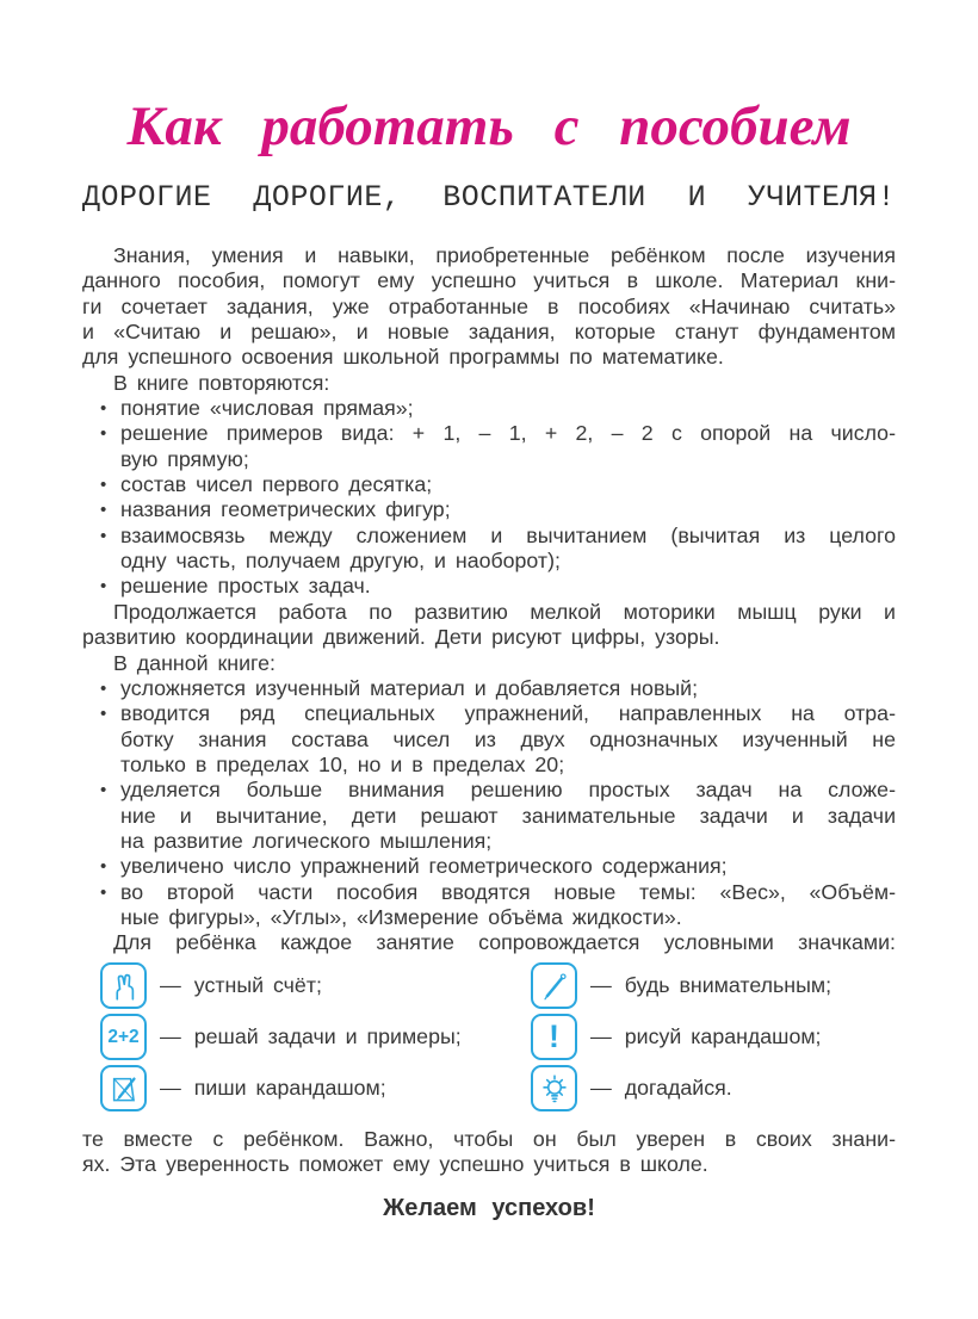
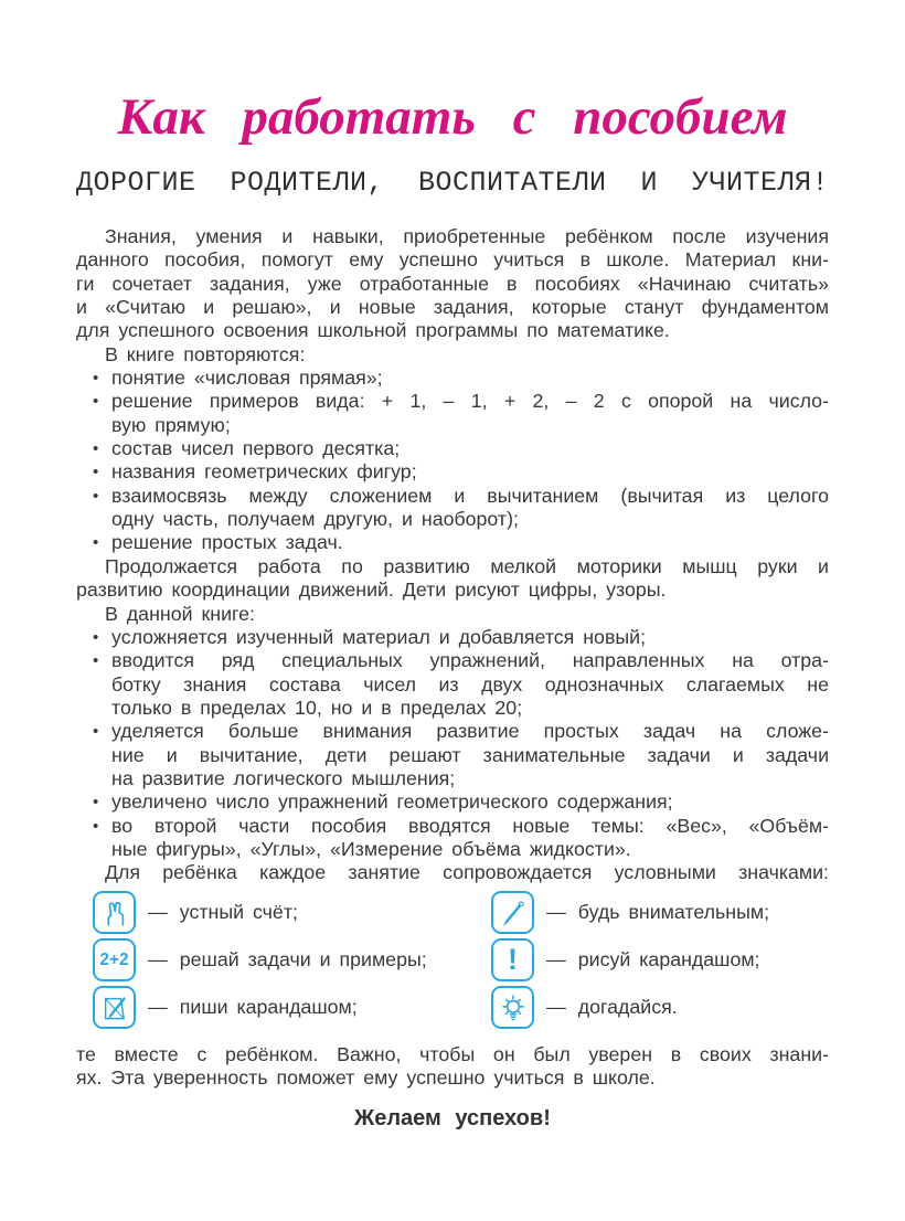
  Как работать с пособием
- ДОРОГИЕ ДОРОГИЕ, ВОСПИТАТЕЛИ И УЧИТЕЛЯ!
+ ДОРОГИЕ РОДИТЕЛИ, ВОСПИТАТЕЛИ И УЧИТЕЛЯ!
  Знания, умения и навыки, приобретенные ребёнком после изучения
  данного пособия, помогут ему успешно учиться в школе. Материал кни-
  ги сочетает задания, уже отработанные в пособиях «Начинаю считать»
  и «Считаю и решаю», и новые задания, которые станут фундаментом
  для успешного освоения школьной программы по математике.
  В книге повторяются:
  •
  понятие «числовая прямая»;
  •
  решение примеров вида: + 1, – 1, + 2, – 2 с опорой на число-
  вую прямую;
  •
  состав чисел первого десятка;
  •
  названия геометрических фигур;
  •
  взаимосвязь между сложением и вычитанием (вычитая из целого
  одну часть, получаем другую, и наоборот);
  •
  решение простых задач.
  Продолжается работа по развитию мелкой моторики мышц руки и
  развитию координации движений. Дети рисуют цифры, узоры.
  В данной книге:
  •
  усложняется изученный материал и добавляется новый;
  •
  вводится ряд специальных упражнений, направленных на отра-
- ботку знания состава чисел из двух однозначных изученный не
+ ботку знания состава чисел из двух однозначных слагаемых не
  только в пределах 10, но и в пределах 20;
  •
- уделяется больше внимания решению простых задач на сложе-
+ уделяется больше внимания развитие простых задач на сложе-
  ние и вычитание, дети решают занимательные задачи и задачи
  на развитие логического мышления;
  •
  увеличено число упражнений геометрического содержания;
  •
  во второй части пособия вводятся новые темы: «Вес», «Объём-
  ные фигуры», «Углы», «Измерение объёма жидкости».
  Для ребёнка каждое занятие сопровождается условными значками:
  —
  устный счёт;
  —
  будь внимательным;
  2+2
  —
  решай задачи и примеры;
  !
  —
  рисуй карандашом;
  —
  пиши карандашом;
  —
  догадайся.
  те вместе с ребёнком. Важно, чтобы он был уверен в своих знани-
  ях. Эта уверенность поможет ему успешно учиться в школе.
  Желаем успехов!
